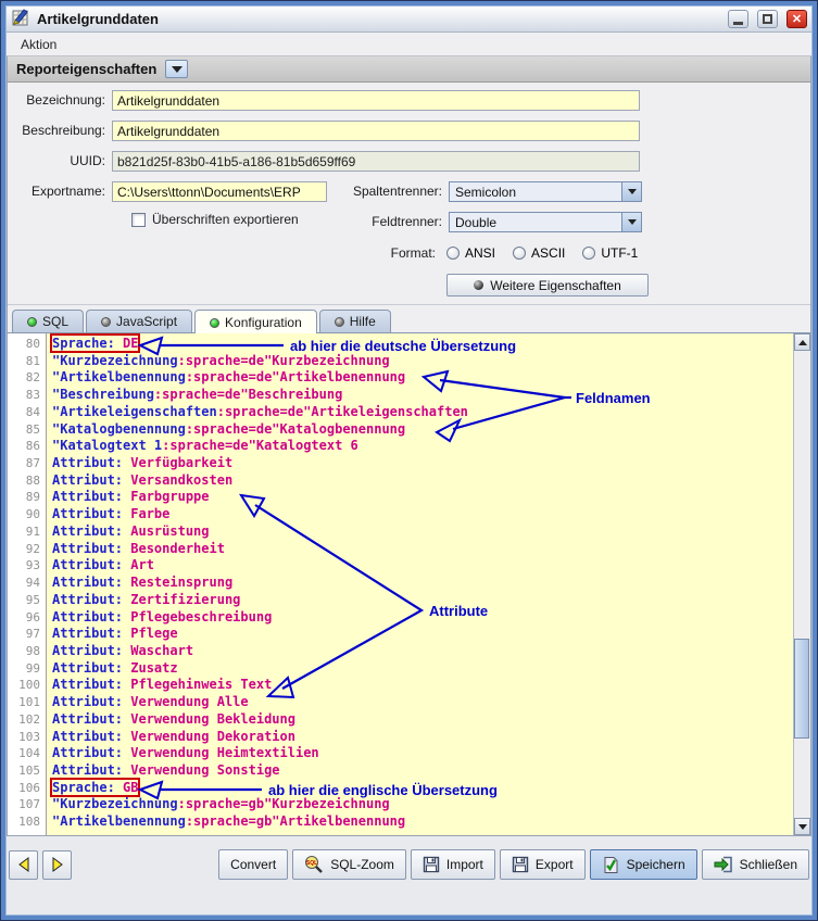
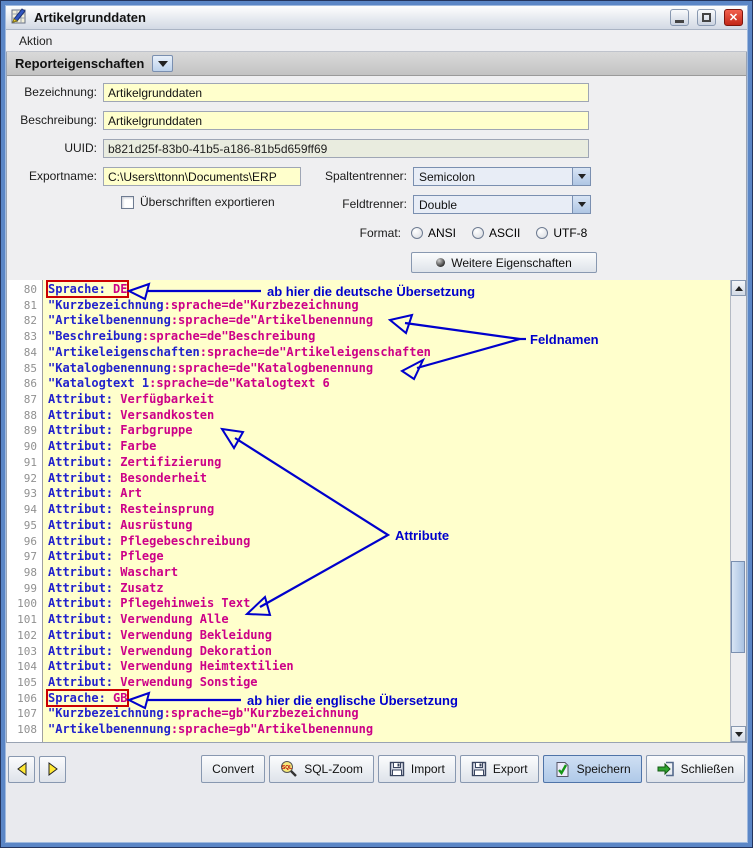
  Artikelgrunddaten
  ✕
  Aktion
  Reporteigenschaften
  Bezeichnung:
  Artikelgrunddaten
  Beschreibung:
  Artikelgrunddaten
  UUID:
  b821d25f-83b0-41b5-a186-81b5d659ff69
  Exportname:
  C:\Users\ttonn\Documents\ERP
  Spaltentrenner:
  Semicolon
  Überschriften exportieren
  Feldtrenner:
  Double
  Format:
  ANSI
  ASCII
- UTF-1
+ UTF-8
  Weitere Eigenschaften
- SQL
- JavaScript
- Konfiguration
- Hilfe
  80
  81
  82
  83
  84
  85
  86
  87
  88
  89
  90
  91
  92
  93
  94
  95
  96
  97
  98
  99
  100
  101
  102
  103
  104
  105
  106
  107
  108
  Sprache: DE
  "Kurzbezeichnung:sprache=de"Kurzbezeichnung
  "Artikelbenennung:sprache=de"Artikelbenennung
  "Beschreibung:sprache=de"Beschreibung
  "Artikeleigenschaften:sprache=de"Artikeleigenschaften
  "Katalogbenennung:sprache=de"Katalogbenennung
  "Katalogtext 1:sprache=de"Katalogtext 6
  Attribut: Verfügbarkeit
  Attribut: Versandkosten
  Attribut: Farbgruppe
  Attribut: Farbe
- Attribut: Ausrüstung
+ Attribut: Zertifizierung
  Attribut: Besonderheit
  Attribut: Art
  Attribut: Resteinsprung
- Attribut: Zertifizierung
+ Attribut: Ausrüstung
  Attribut: Pflegebeschreibung
  Attribut: Pflege
  Attribut: Waschart
  Attribut: Zusatz
  Attribut: Pflegehinweis Text
  Attribut: Verwendung Alle
  Attribut: Verwendung Bekleidung
  Attribut: Verwendung Dekoration
  Attribut: Verwendung Heimtextilien
  Attribut: Verwendung Sonstige
  Sprache: GB
  "Kurzbezeichnung:sprache=gb"Kurzbezeichnung
  "Artikelbenennung:sprache=gb"Artikelbenennung
  ab hier die deutsche Übersetzung
  Feldnamen
  Attribute
  ab hier die englische Übersetzung
  Convert
  SQL-Zoom
  Import
  Export
  Speichern
  Schließen
